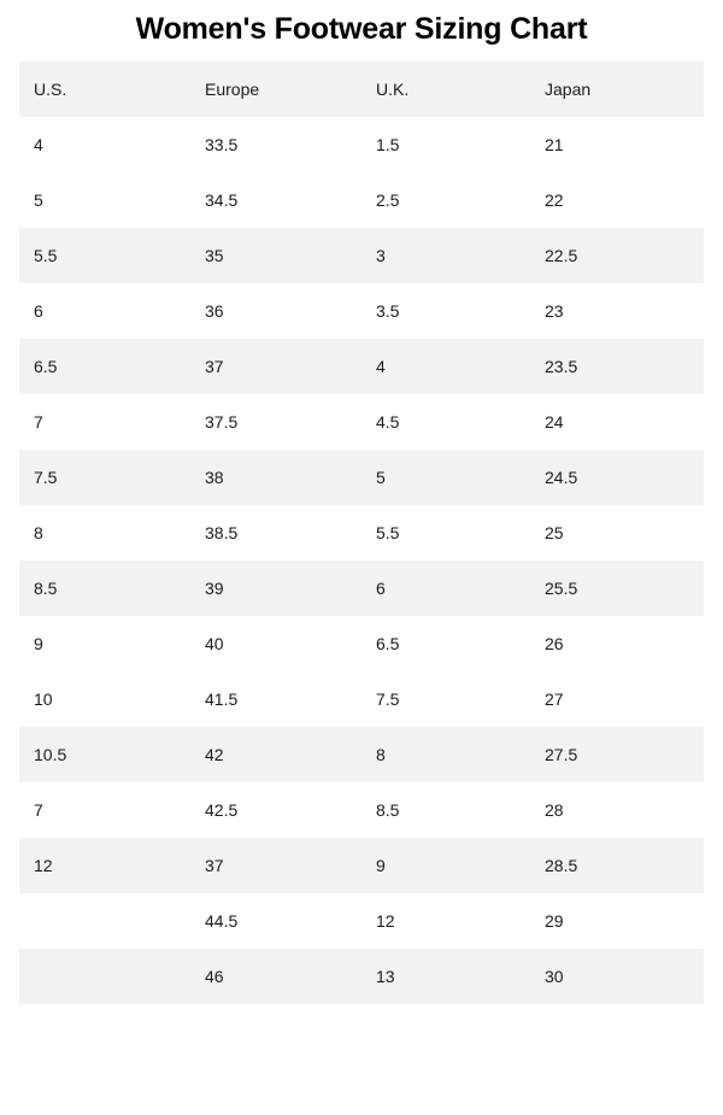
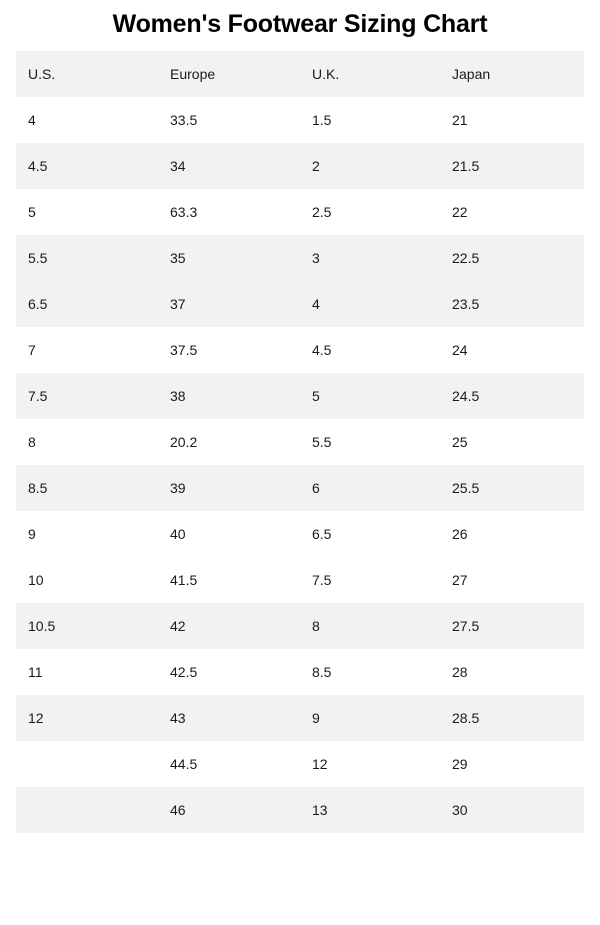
  Women's Footwear Sizing Chart
  U.S.	Europe	U.K.	Japan
  4	33.5	1.5	21
+ 4.5	34	2	21.5
- 5	34.5	2.5	22
+ 5	63.3	2.5	22
  5.5	35	3	22.5
- 6	36	3.5	23
  6.5	37	4	23.5
  7	37.5	4.5	24
  7.5	38	5	24.5
- 8	38.5	5.5	25
+ 8	20.2	5.5	25
  8.5	39	6	25.5
  9	40	6.5	26
  10	41.5	7.5	27
  10.5	42	8	27.5
- 7	42.5	8.5	28
+ 11	42.5	8.5	28
- 12	37	9	28.5
+ 12	43	9	28.5
  	44.5	12	29
  	46	13	30
